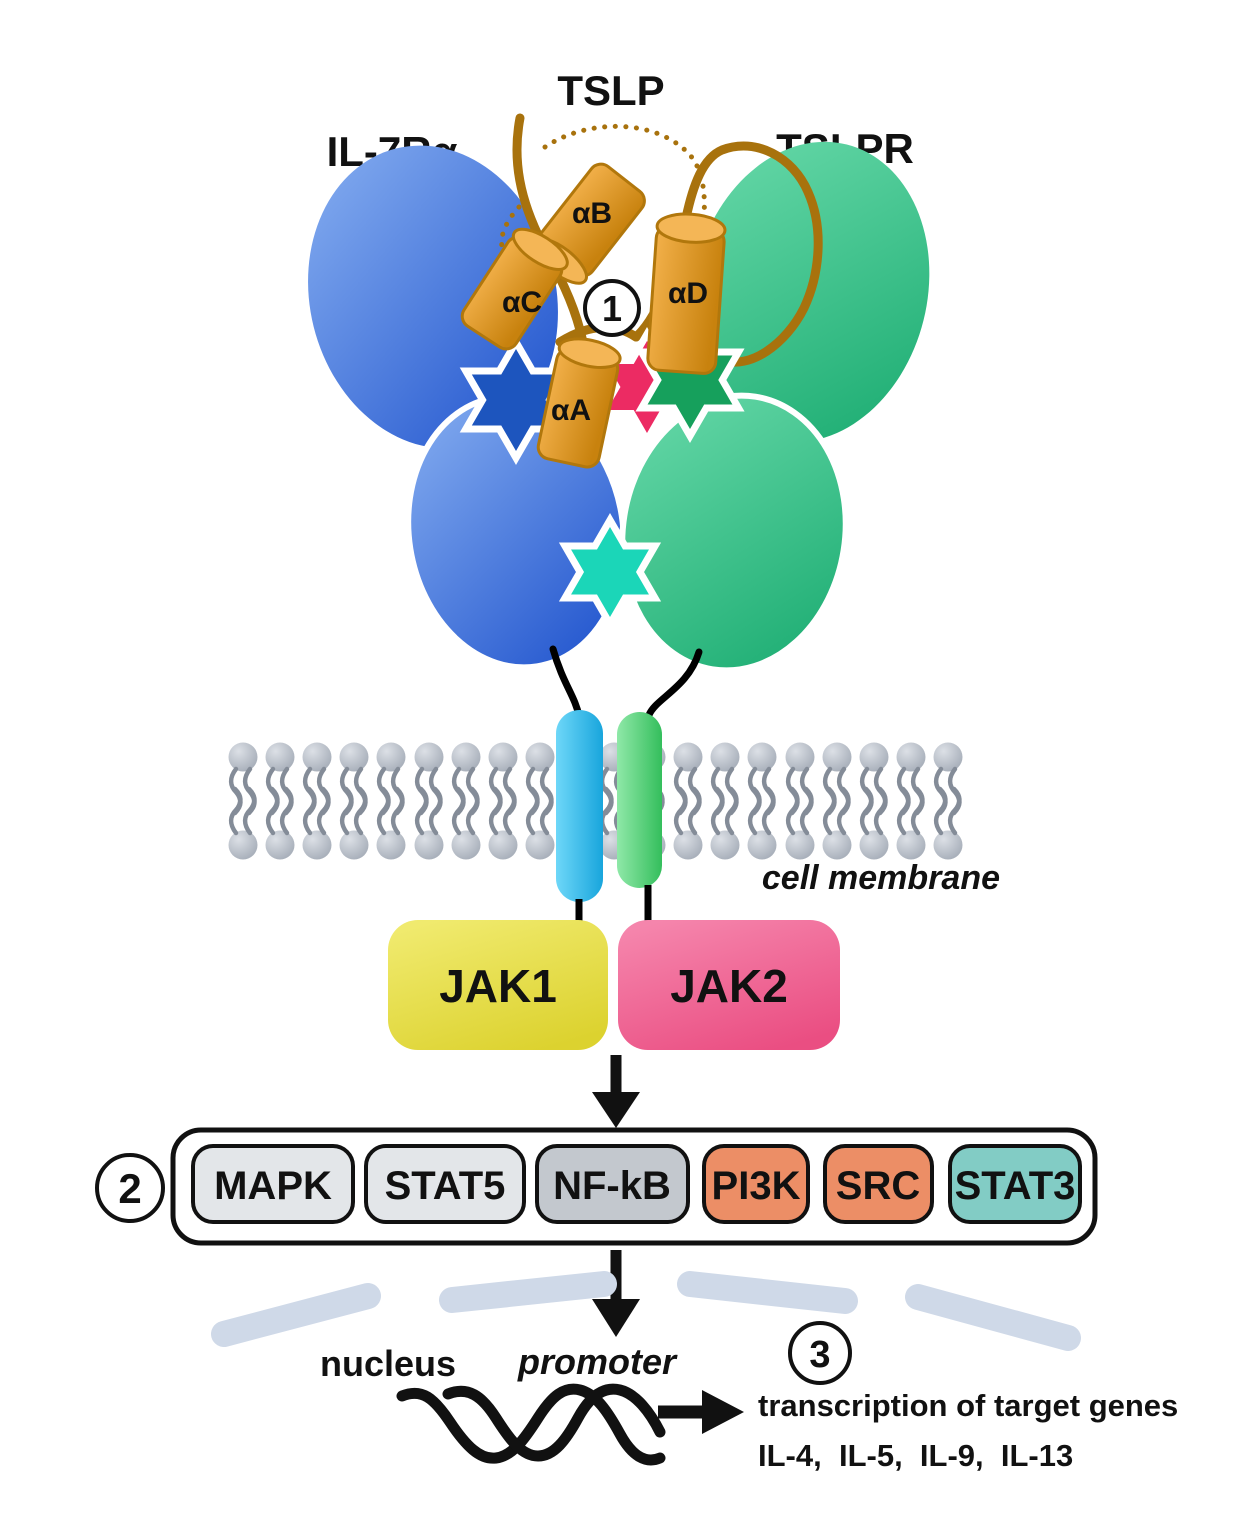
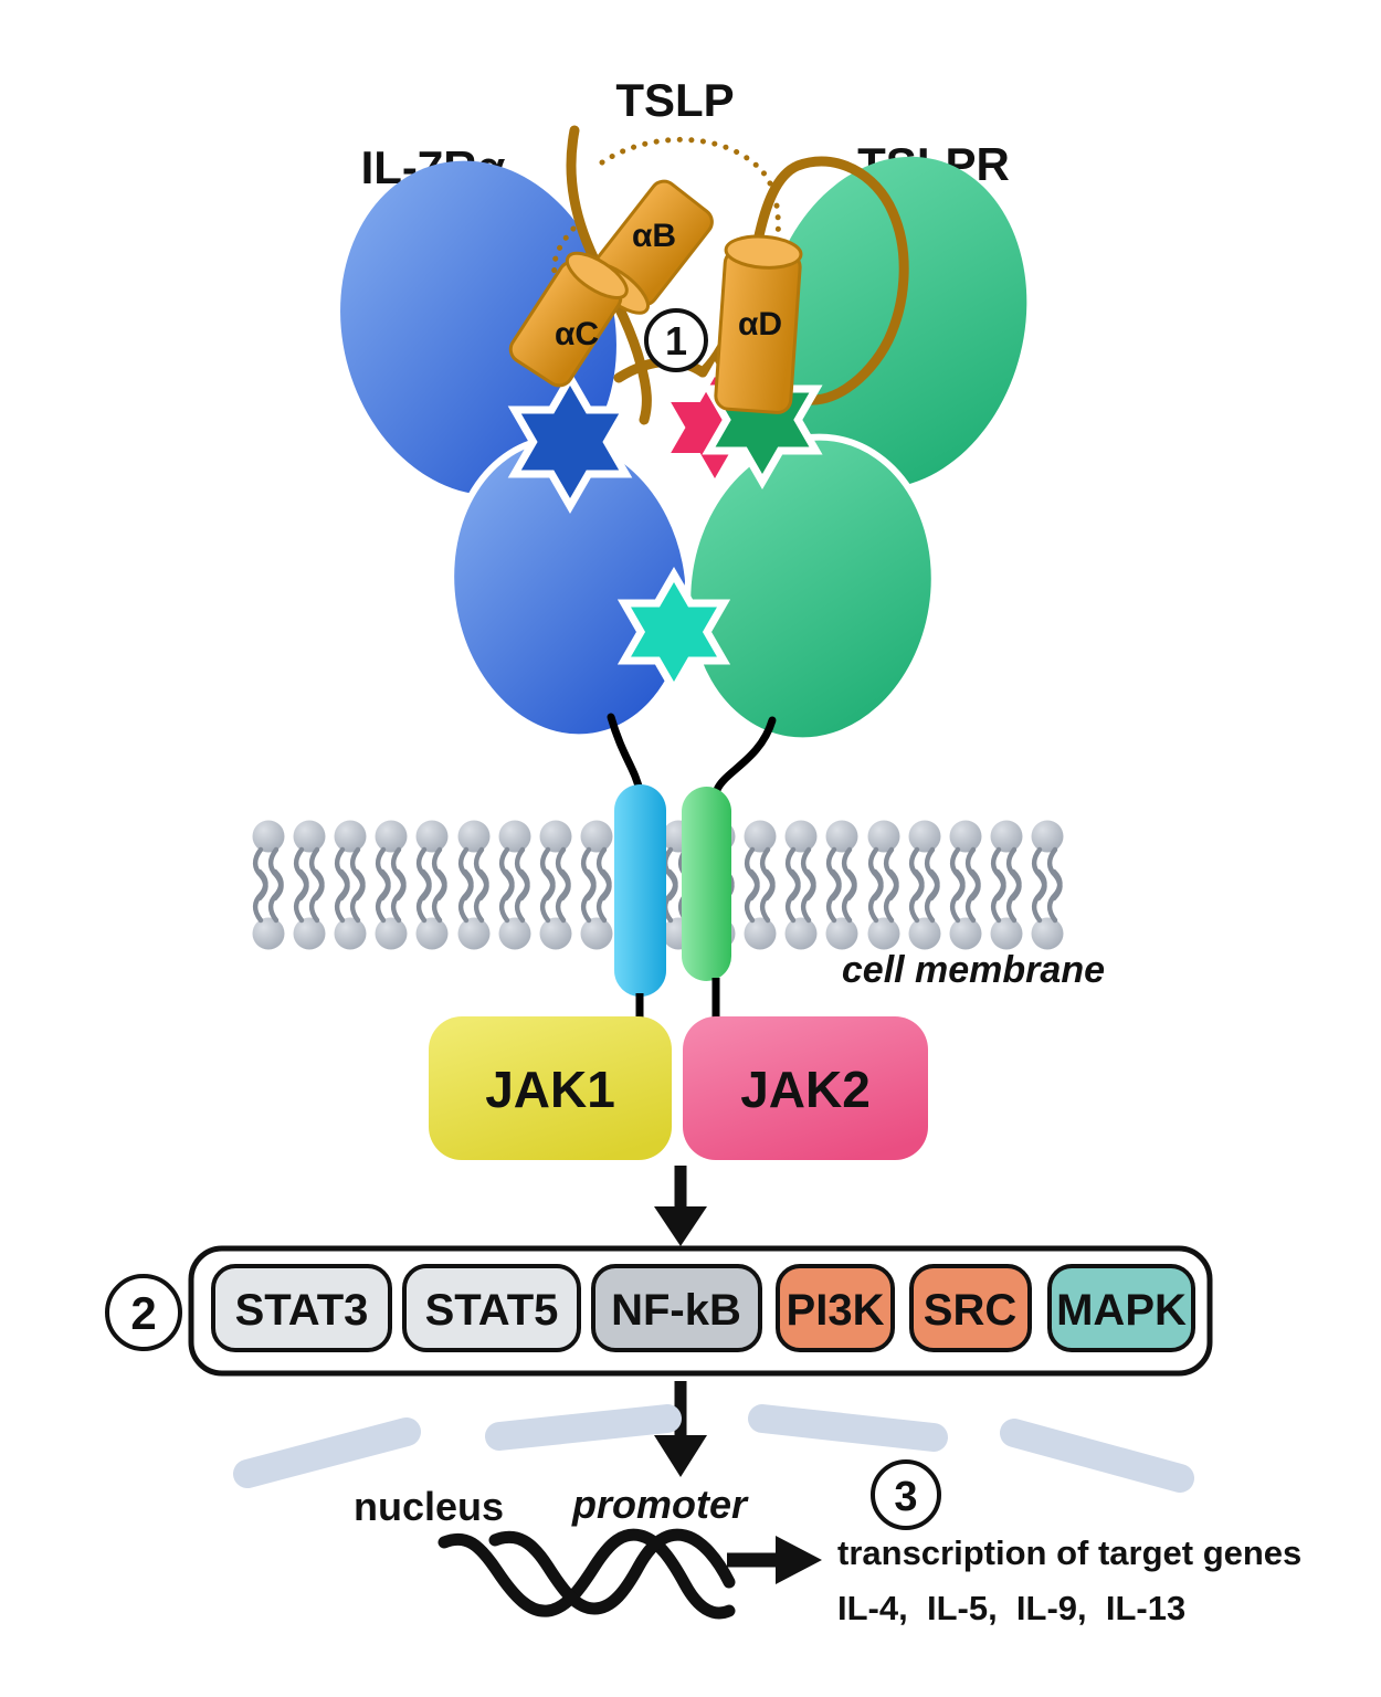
  TSLP
  cell membrane
  αB
  αC
  αD
- αA
  1
  JAK1
  JAK2
  2
- MAPK
+ STAT3
  STAT5
  NF-kB
  PI3K
  SRC
- STAT3
+ MAPK
  nucleus
  promoter
  3
  transcription of target genes
  IL-4, IL-5, IL-9, IL-13
